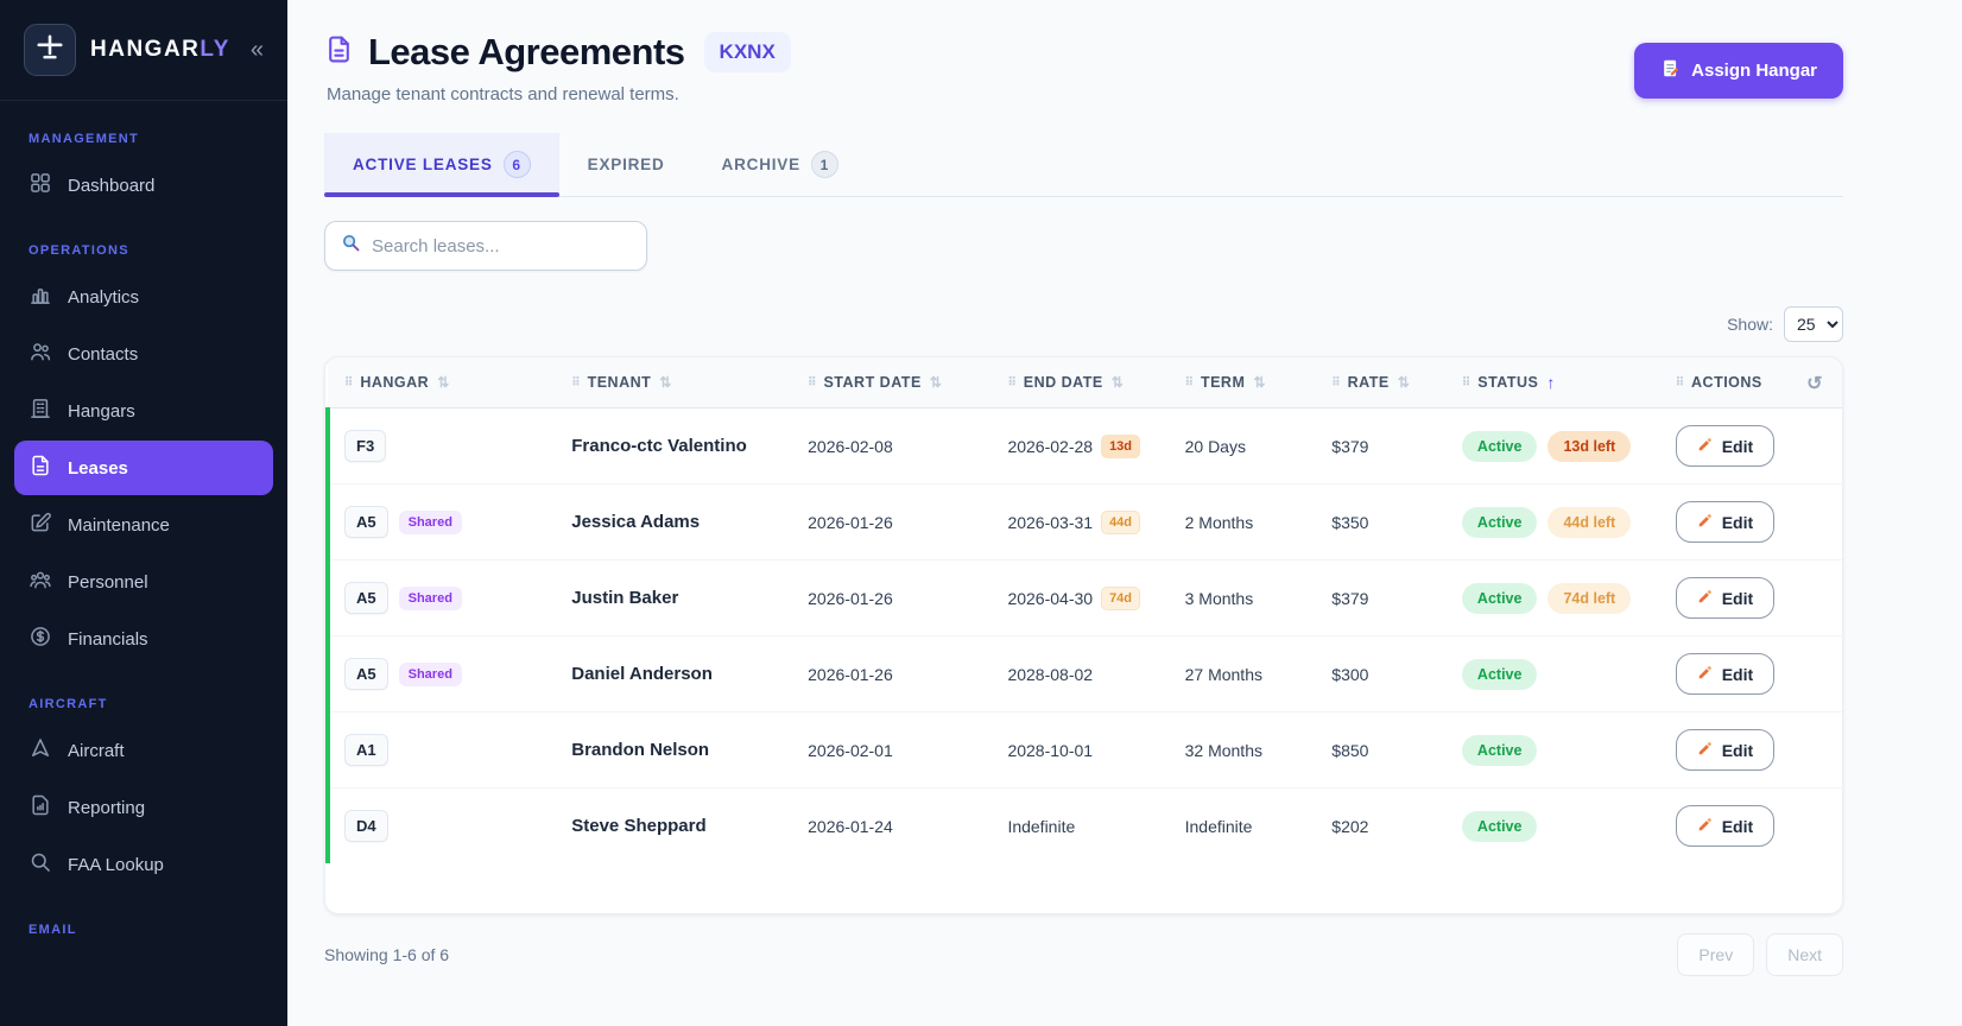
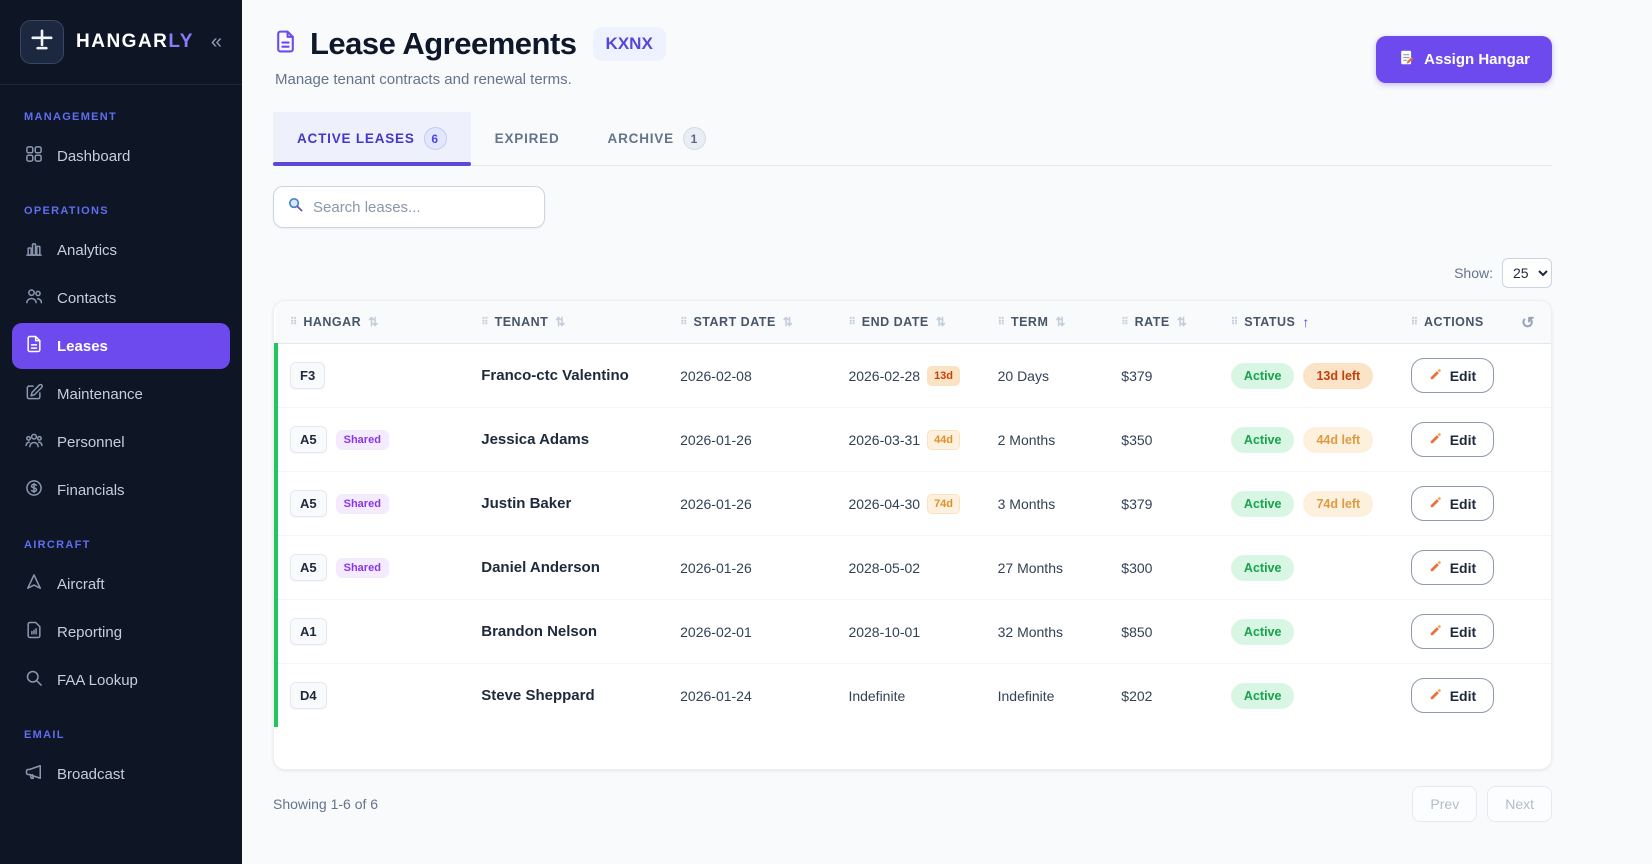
  HANGARLY
  «
  MANAGEMENT
  Dashboard
  OPERATIONS
  Analytics
  Contacts
- Hangars
  Leases
  Maintenance
  Personnel
  Financials
  AIRCRAFT
  Aircraft
  Reporting
  FAA Lookup
  EMAIL
+ Broadcast
  Lease Agreements
  KXNX
  Manage tenant contracts and renewal terms.
  Assign Hangar
  ACTIVE LEASES
  6
  EXPIRED
  ARCHIVE
  1
  Search leases...
  Show:
  25
  ⠿ HANGAR ⇅	⠿ TENANT ⇅	⠿ START DATE ⇅	⠿ END DATE ⇅	⠿ TERM ⇅	⠿ RATE ⇅	⠿ STATUS ↑	⠿ ACTIONS ↺
  F3	Franco-ctc Valentino	2026-02-08	2026-02-28 13d	20 Days	$379	Active 13d left	Edit
  A5 Shared	Jessica Adams	2026-01-26	2026-03-31 44d	2 Months	$350	Active 44d left	Edit
  A5 Shared	Justin Baker	2026-01-26	2026-04-30 74d	3 Months	$379	Active 74d left	Edit
- A5 Shared	Daniel Anderson	2026-01-26	2028-08-02	27 Months	$300	Active	Edit
+ A5 Shared	Daniel Anderson	2026-01-26	2028-05-02	27 Months	$300	Active	Edit
  A1	Brandon Nelson	2026-02-01	2028-10-01	32 Months	$850	Active	Edit
  D4	Steve Sheppard	2026-01-24	Indefinite	Indefinite	$202	Active	Edit
  Showing 1-6 of 6
  Prev
  Next
